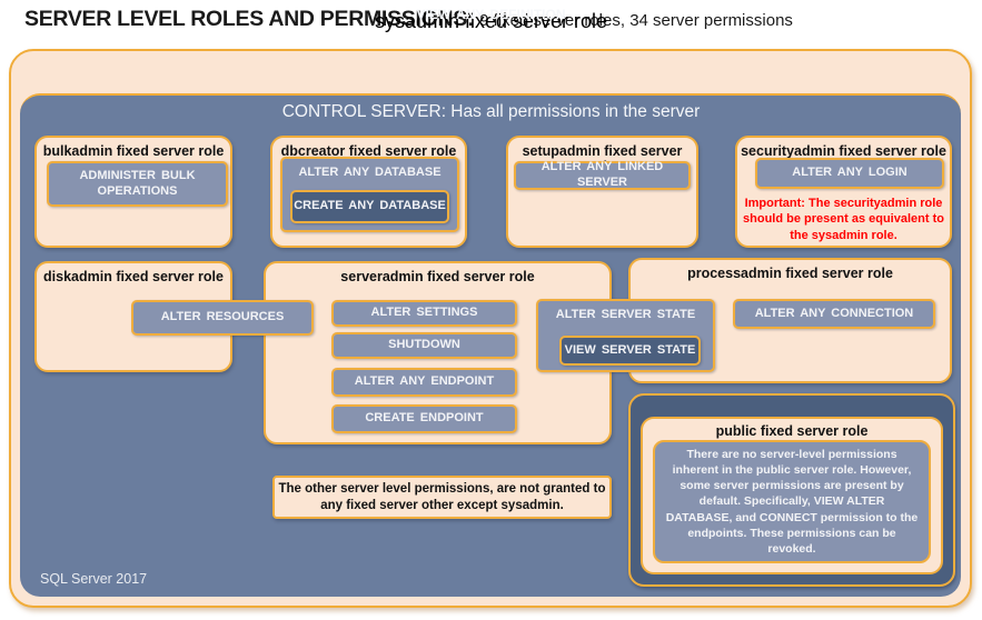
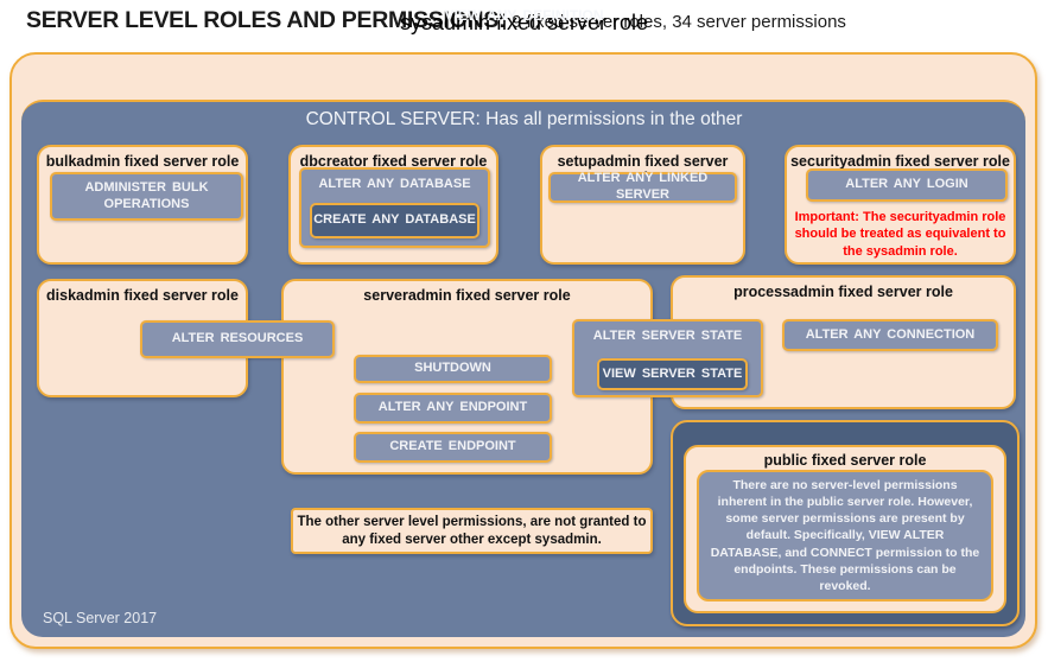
  SERVER LEVEL ROLES AND PERMISSIONS: 9 fixed server roles, 34 server permissions
  sysadmin fixed server role
- CONTROL SERVER: Has all permissions in the server
+ CONTROL SERVER: Has all permissions in the other
  bulkadmin fixed server role
  ADMINISTER BULK OPERATIONS
  dbcreator fixed server role
  ALTER ANY DATABASE
  CREATE ANY DATABASE
  setupadmin fixed server
  ALTER ANY LINKED SERVER
  securityadmin fixed server role
  ALTER ANY LOGIN
- Important: The securityadmin role should be present as equivalent to the sysadmin role.
+ Important: The securityadmin role should be treated as equivalent to the sysadmin role.
  diskadmin fixed server role
  serveradmin fixed server role
  processadmin fixed server role
  ALTER RESOURCES
- ALTER SETTINGS
  SHUTDOWN
  ALTER ANY ENDPOINT
  CREATE ENDPOINT
  ALTER SERVER STATE
  VIEW SERVER STATE
  ALTER ANY CONNECTION
  The other server level permissions, are not granted to any fixed server other except sysadmin.
  VIEW ANY DEFINITION
  public fixed server role
  There are no server-level permissions inherent in the public server role. However, some server permissions are present by default. Specifically, VIEW ALTER DATABASE, and CONNECT permission to the endpoints. These permissions can be revoked.
  SQL Server 2017
